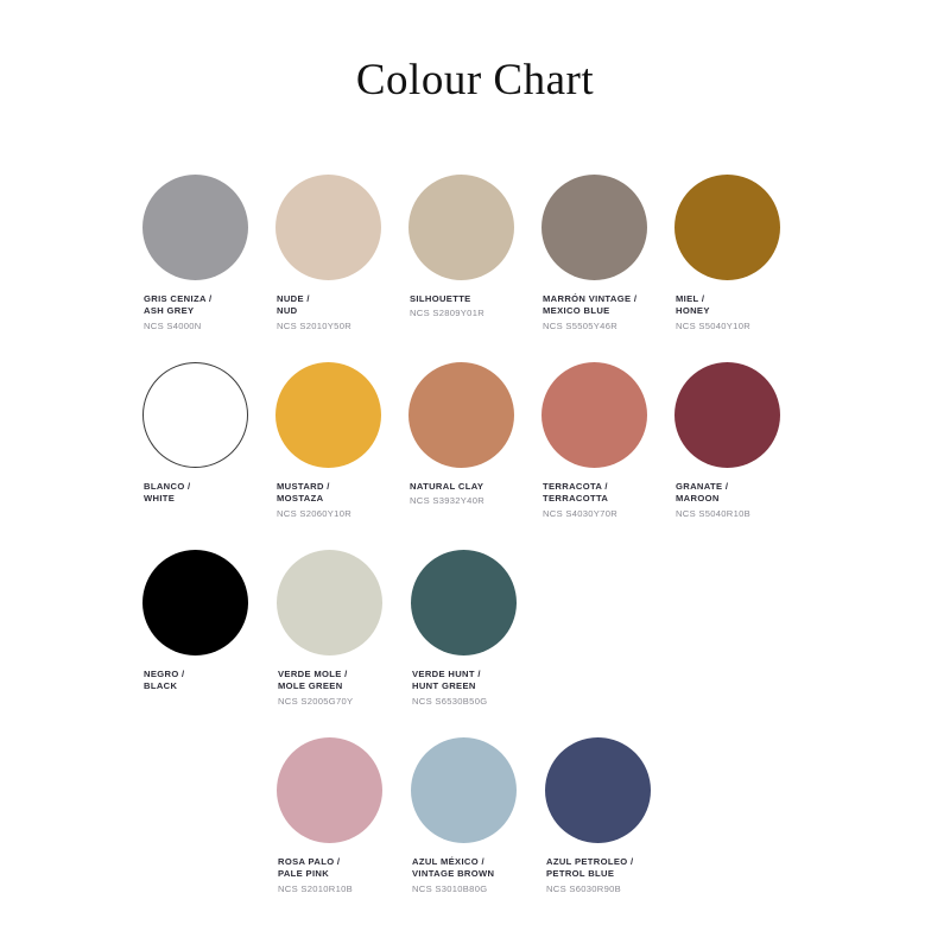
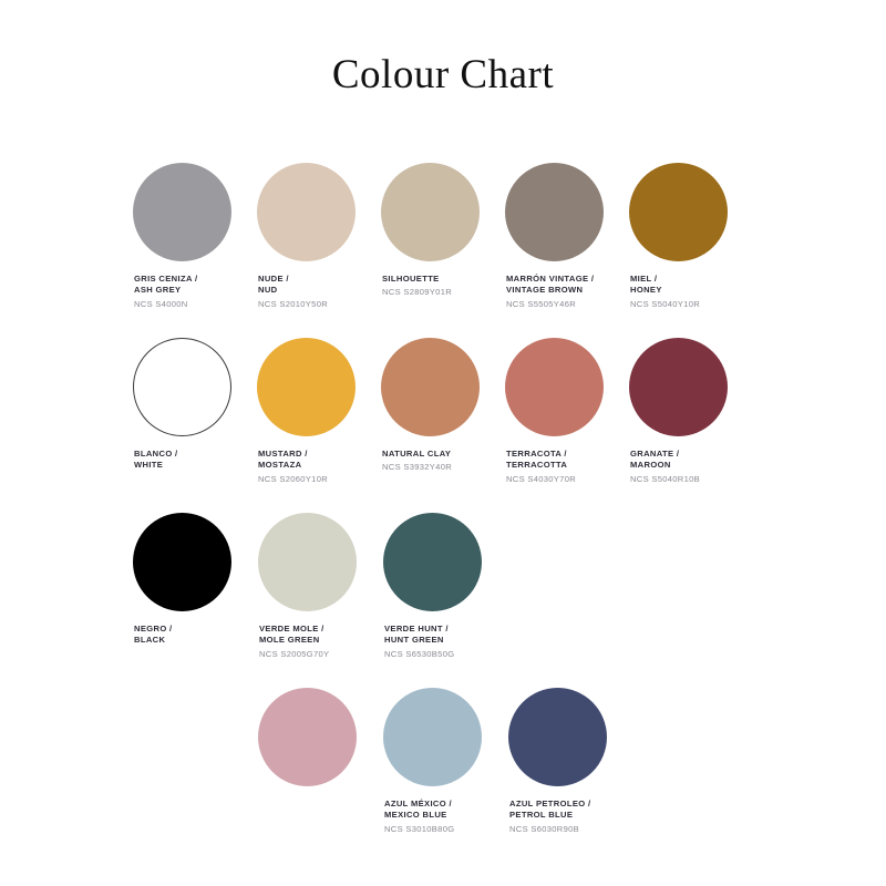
  Colour Chart
  GRIS CENIZA /
  ASH GREY
  NCS S4000N
  NUDE /
  NUD
  NCS S2010Y50R
  SILHOUETTE
  NCS S2809Y01R
  MARRÓN VINTAGE /
- MEXICO BLUE
+ VINTAGE BROWN
  NCS S5505Y46R
  MIEL /
  HONEY
  NCS S5040Y10R
  BLANCO /
  WHITE
  MUSTARD /
  MOSTAZA
  NCS S2060Y10R
  NATURAL CLAY
  NCS S3932Y40R
  TERRACOTA /
  TERRACOTTA
  NCS S4030Y70R
  GRANATE /
  MAROON
  NCS S5040R10B
  NEGRO /
  BLACK
  VERDE MOLE /
  MOLE GREEN
  NCS S2005G70Y
  VERDE HUNT /
  HUNT GREEN
  NCS S6530B50G
- ROSA PALO /
- PALE PINK
- NCS S2010R10B
  AZUL MÉXICO /
- VINTAGE BROWN
+ MEXICO BLUE
  NCS S3010B80G
  AZUL PETROLEO /
  PETROL BLUE
  NCS S6030R90B
